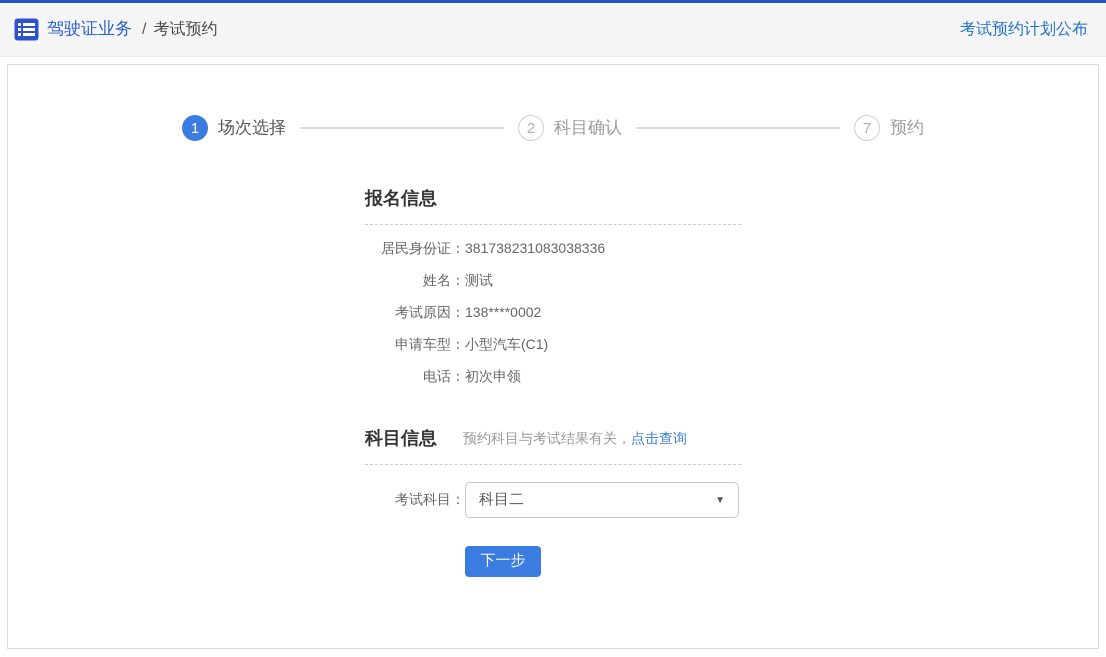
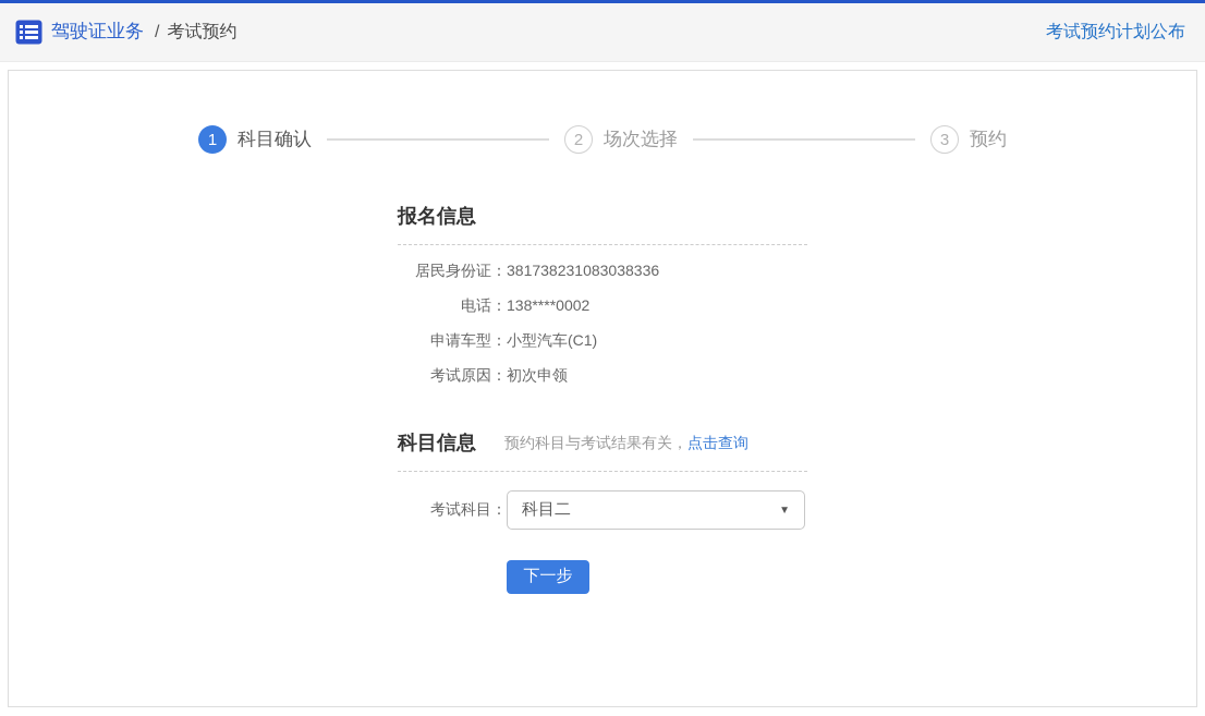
  驾驶证业务
  /
  考试预约
  考试预约计划公布
  1
- 场次选择
+ 科目确认
  2
- 科目确认
+ 场次选择
- 7
+ 3
  预约
  报名信息
  居民身份证：
  381738231083038336
- 姓名：
- 测试
- 考试原因：
+ 电话：
  138****0002
  申请车型：
  小型汽车(C1)
- 电话：
+ 考试原因：
  初次申领
  科目信息
  预约科目与考试结果有关，
  点击查询
  考试科目：
  科目二
  ▼
  下一步
